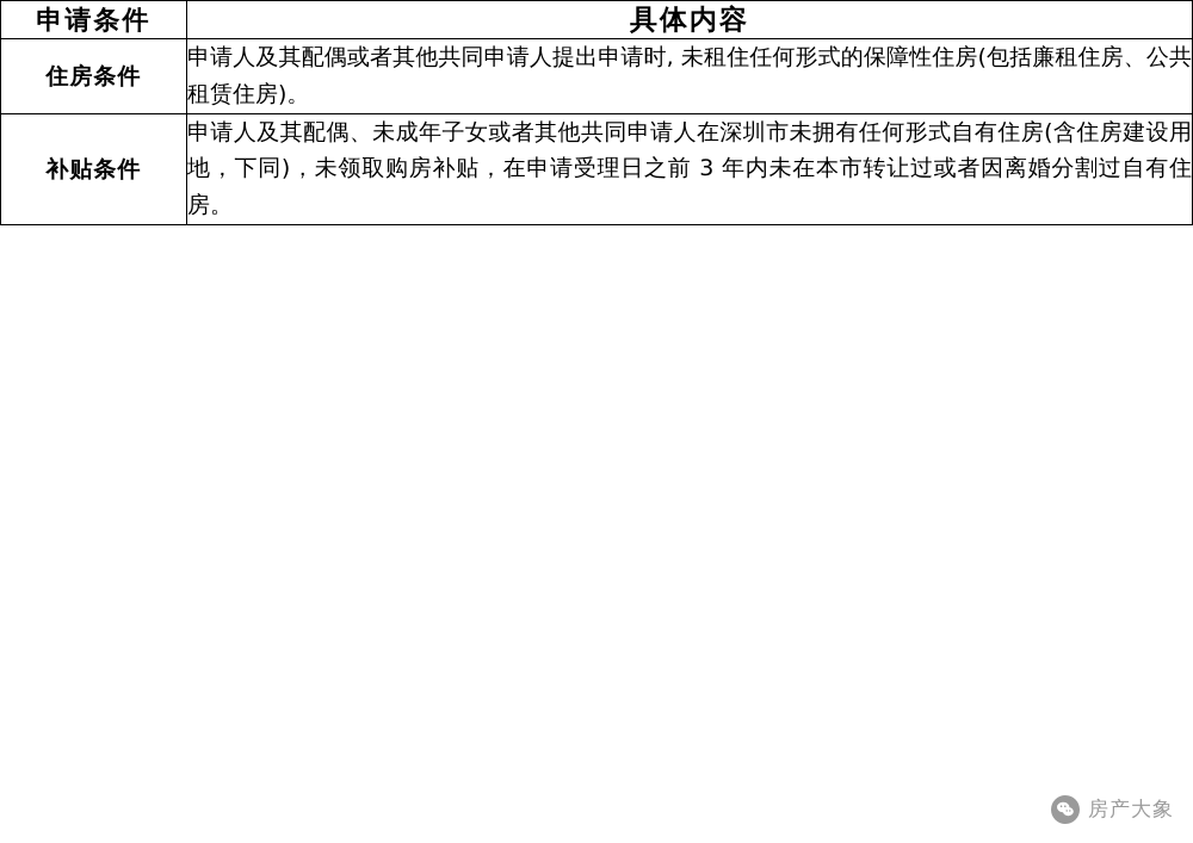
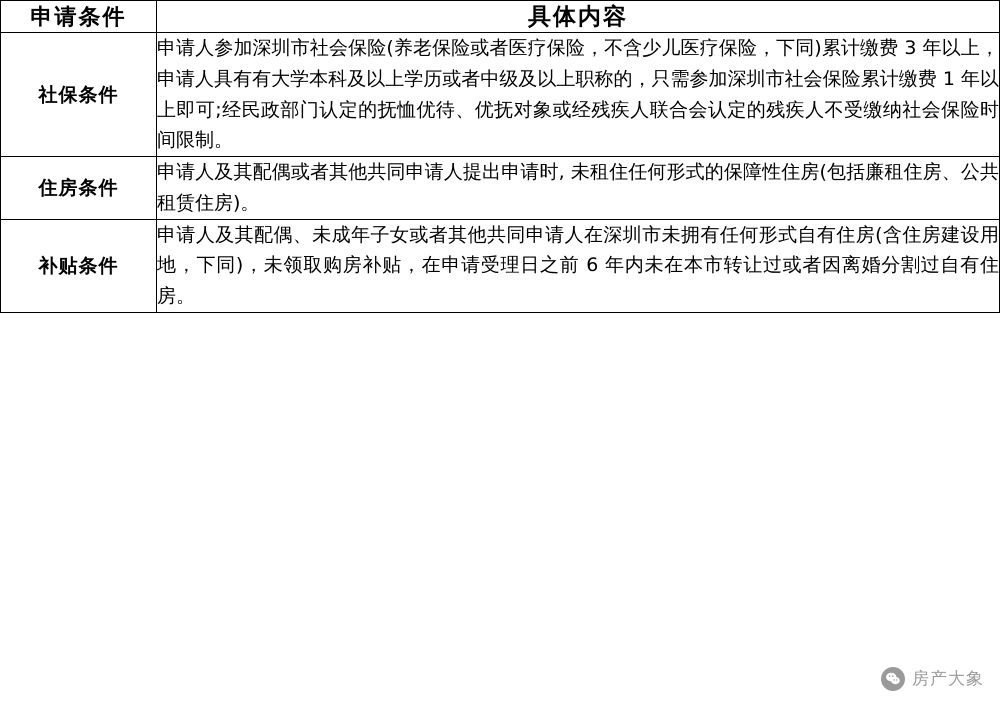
  申请条件	具体内容
+ 社保条件	申请人参加深圳市社会保险(养老保险或者医疗保险，不含少儿医疗保险，下同)累计缴费 3 年以上，申请人具有有大学本科及以上学历或者中级及以上职称的，只需参加深圳市社会保险累计缴费 1 年以上即可;经民政部门认定的抚恤优待、优抚对象或经残疾人联合会认定的残疾人不受缴纳社会保险时间限制。
  住房条件	申请人及其配偶或者其他共同申请人提出申请时, 未租住任何形式的保障性住房(包括廉租住房、公共租赁住房)。
- 补贴条件	申请人及其配偶、未成年子女或者其他共同申请人在深圳市未拥有任何形式自有住房(含住房建设用地，下同)，未领取购房补贴，在申请受理日之前 3 年内未在本市转让过或者因离婚分割过自有住房。
+ 补贴条件	申请人及其配偶、未成年子女或者其他共同申请人在深圳市未拥有任何形式自有住房(含住房建设用地，下同)，未领取购房补贴，在申请受理日之前 6 年内未在本市转让过或者因离婚分割过自有住房。
  房产大象
